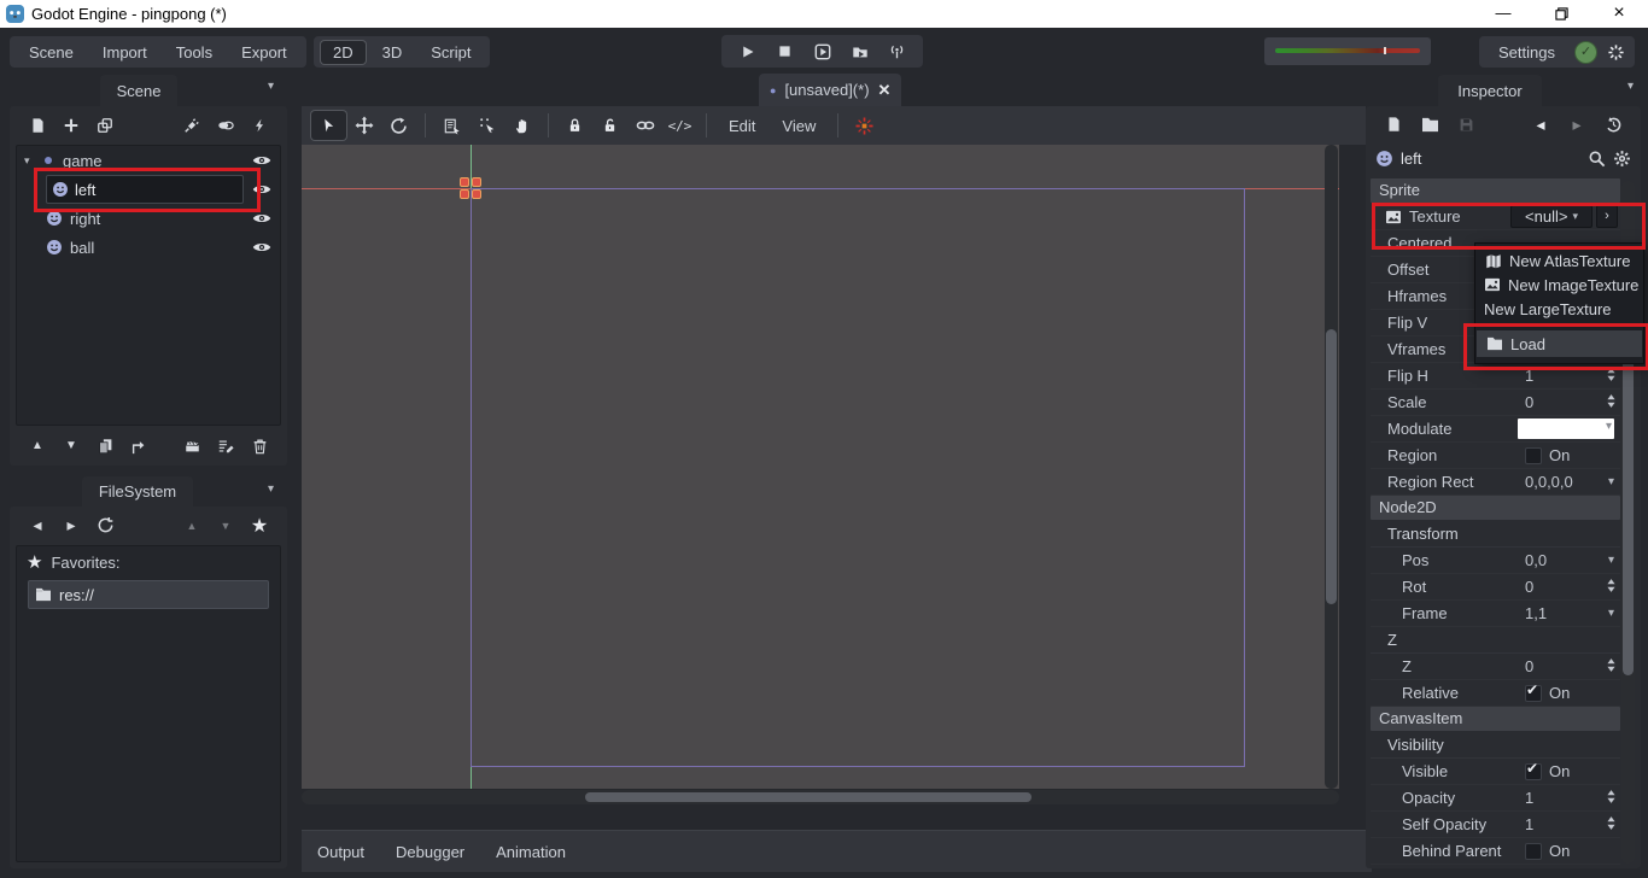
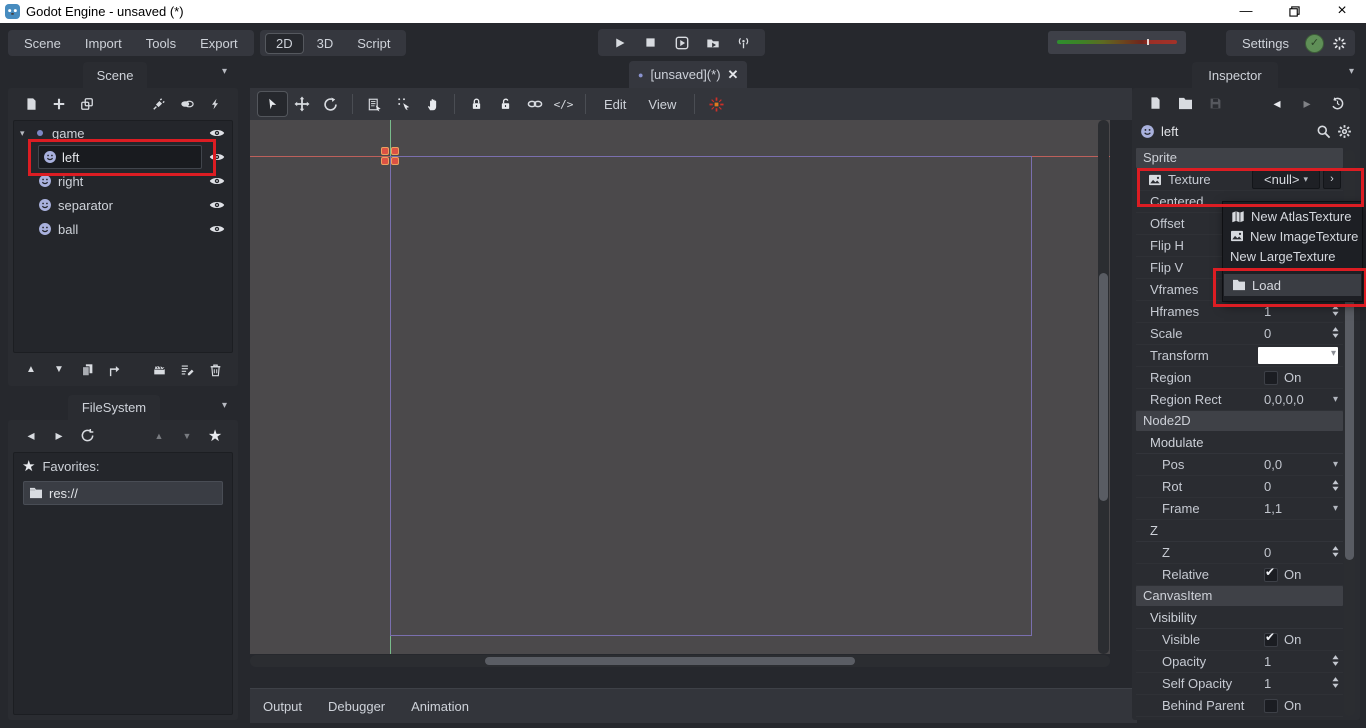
- Godot Engine - pingpong (*)
+ Godot Engine - unsaved (*)
  —
  ×
  Scene
  Import
  Tools
  Export
  2D
  3D
  Script
  Settings
  ✓
  Scene
  ▾
  ●
  [unsaved](*)
  ✕
  Inspector
  ▾
  ▾
  game
  left
  right
+ separator
  ball
  ▲
  ▼
  FileSystem
  ▾
  ◂
  ▸
  ▲
  ▼
  ★
  ★
  Favorites:
  res://
  </>
  Edit
  View
  Output
  Debugger
  Animation
  ◂
  ▸
  left
  Sprite
  Texture
  <null>
  ▾
  ›
  Centered
  Offset
- Hframes
+ Flip H
  Flip V
  Vframes
- Flip H
+ Hframes
  1
  Scale
  0
- Modulate
+ Transform
  ▾
  Region
  On
  Region Rect
  0,0,0,0
  ▾
  Node2D
- Transform
+ Modulate
  Pos
  0,0
  ▾
  Rot
  0
  Frame
  1,1
  ▾
  Z
  Z
  0
  Relative
  ✔
  On
  CanvasItem
  Visibility
  Visible
  ✔
  On
  Opacity
  1
  Self Opacity
  1
  Behind Parent
  On
  New AtlasTexture
  New ImageTexture
  New LargeTexture
  Load
